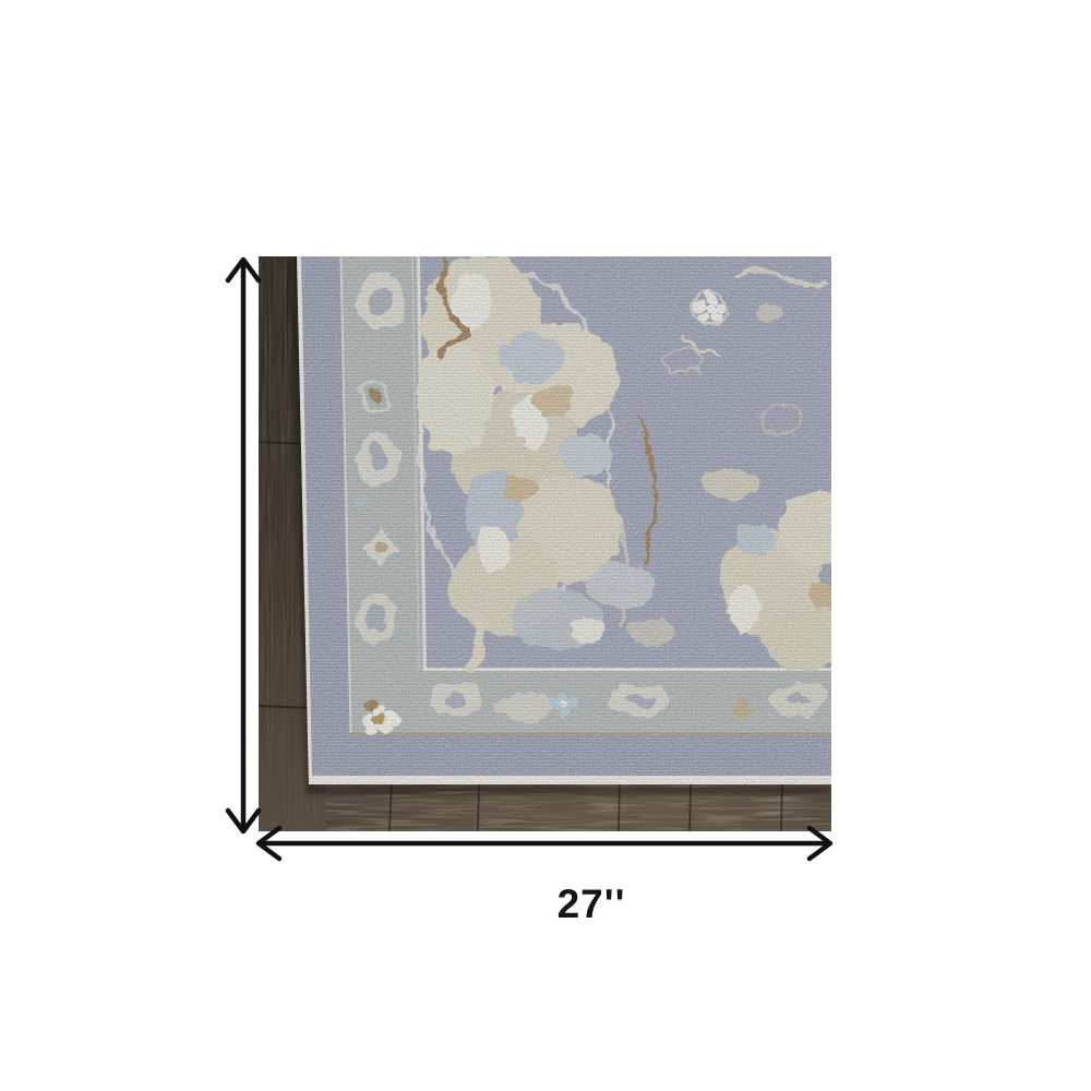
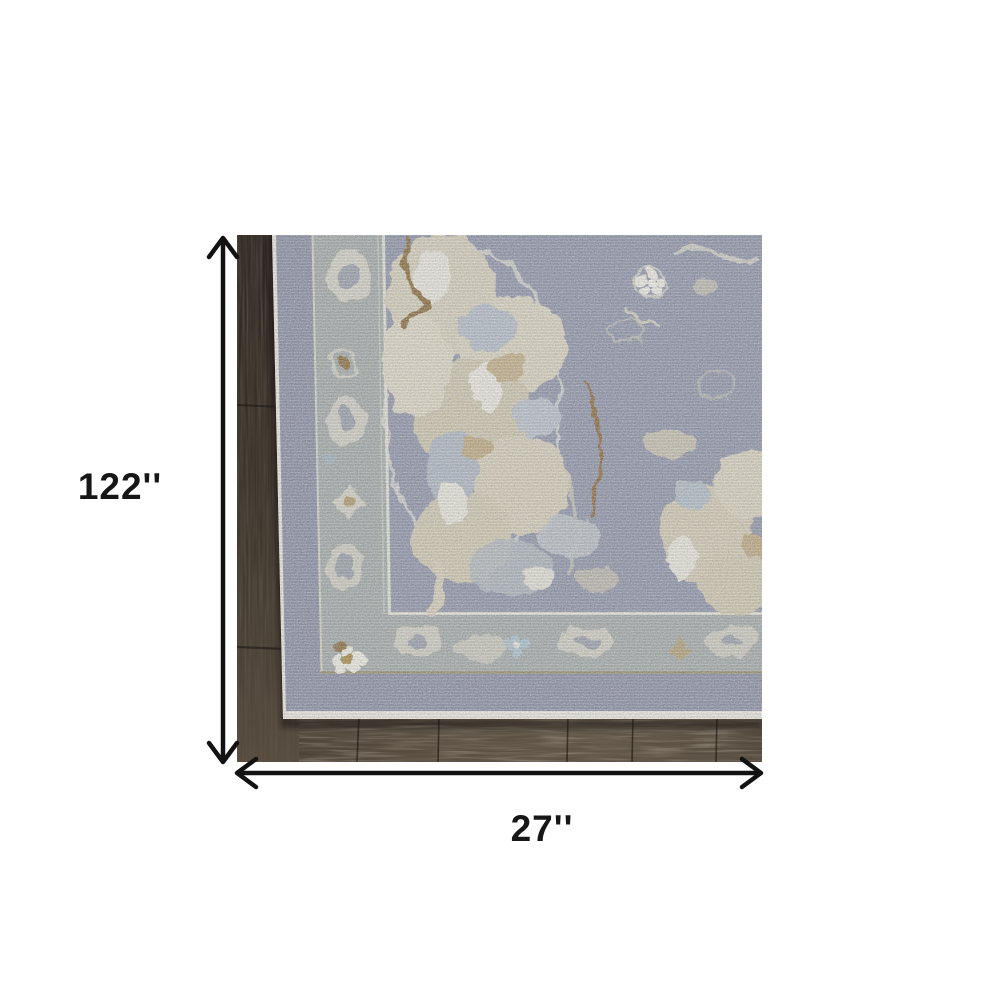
+ 122''
  27''
